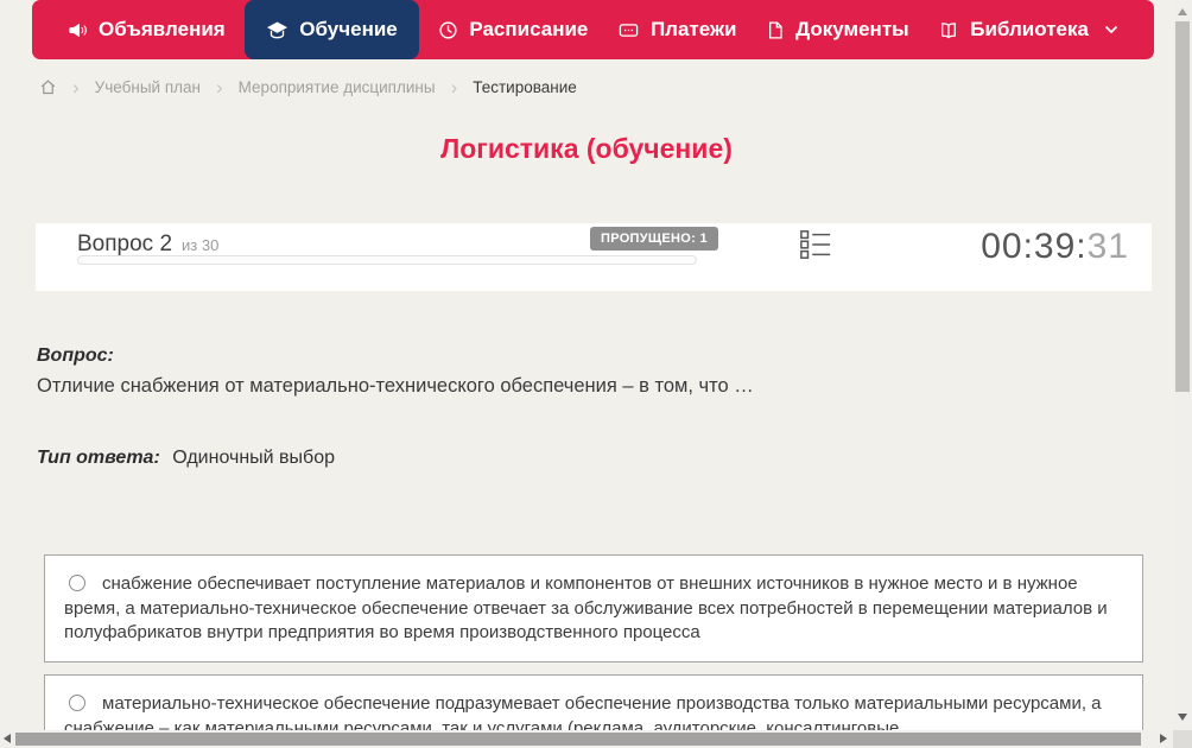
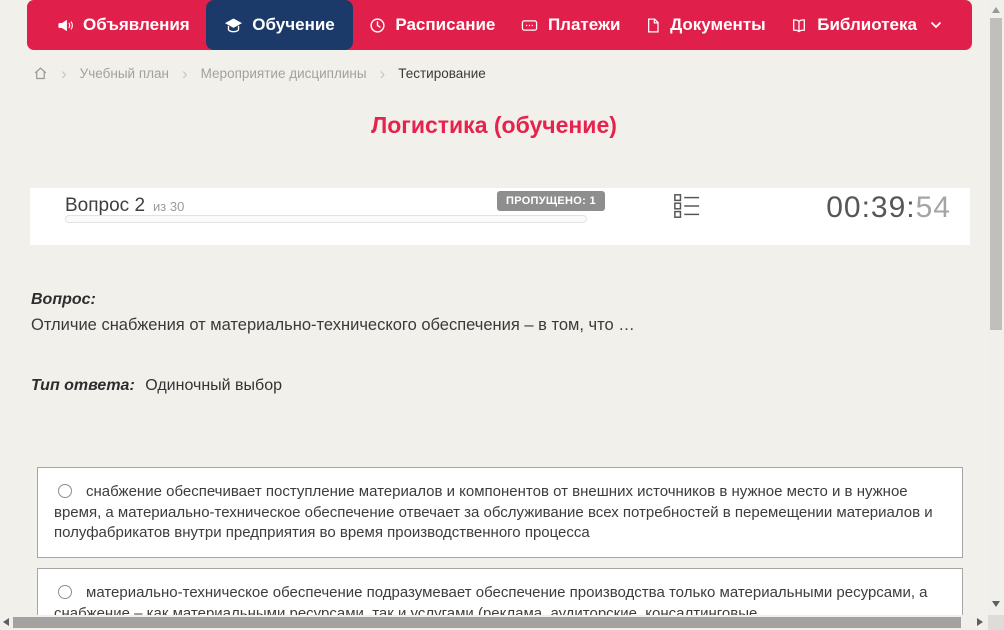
  Объявления
  Обучение
  Расписание
  Платежи
  Документы
  Библиотека
  ›
  Учебный план
  ›
  Мероприятие дисциплины
  ›
  Тестирование
  Логистика (обучение)
  Вопрос 2
  из 30
  ПРОПУЩЕНО: 1
- 00:39:31
+ 00:39:54
  Вопрос:
  Отличие снабжения от материально-технического обеспечения – в том, что …
  Тип ответа: Одиночный выбор
  снабжение обеспечивает поступление материалов и компонентов от внешних источников в нужное место и в нужное время, а материально-техническое обеспечение отвечает за обслуживание всех потребностей в перемещении материалов и полуфабрикатов внутри предприятия во время производственного процесса
  материально-техническое обеспечение подразумевает обеспечение производства только материальными ресурсами, а снабжение – как материальными ресурсами, так и услугами (реклама, аудиторские, консалтинговые
